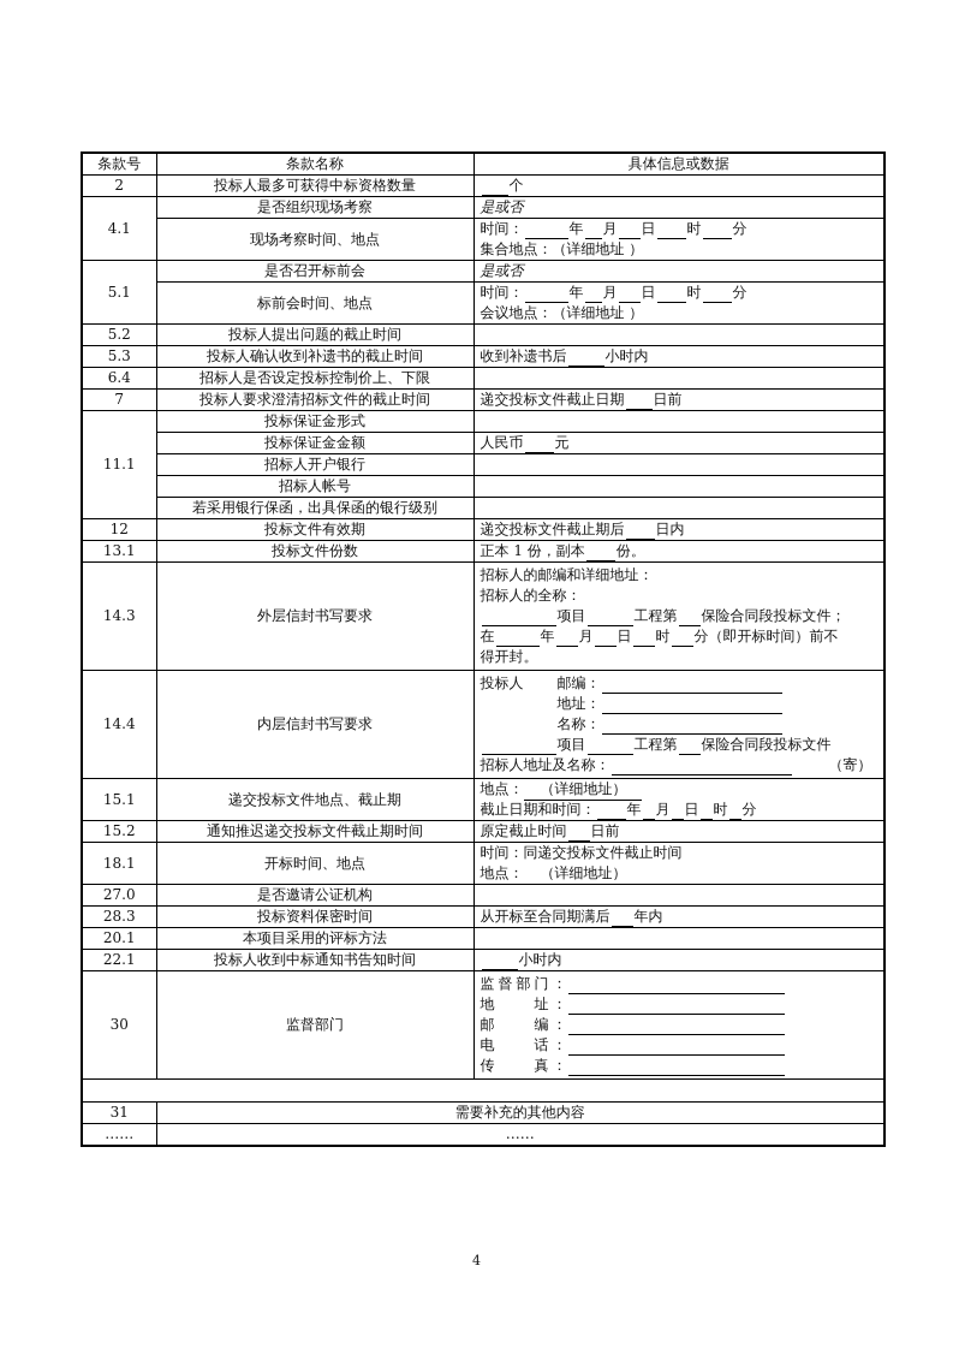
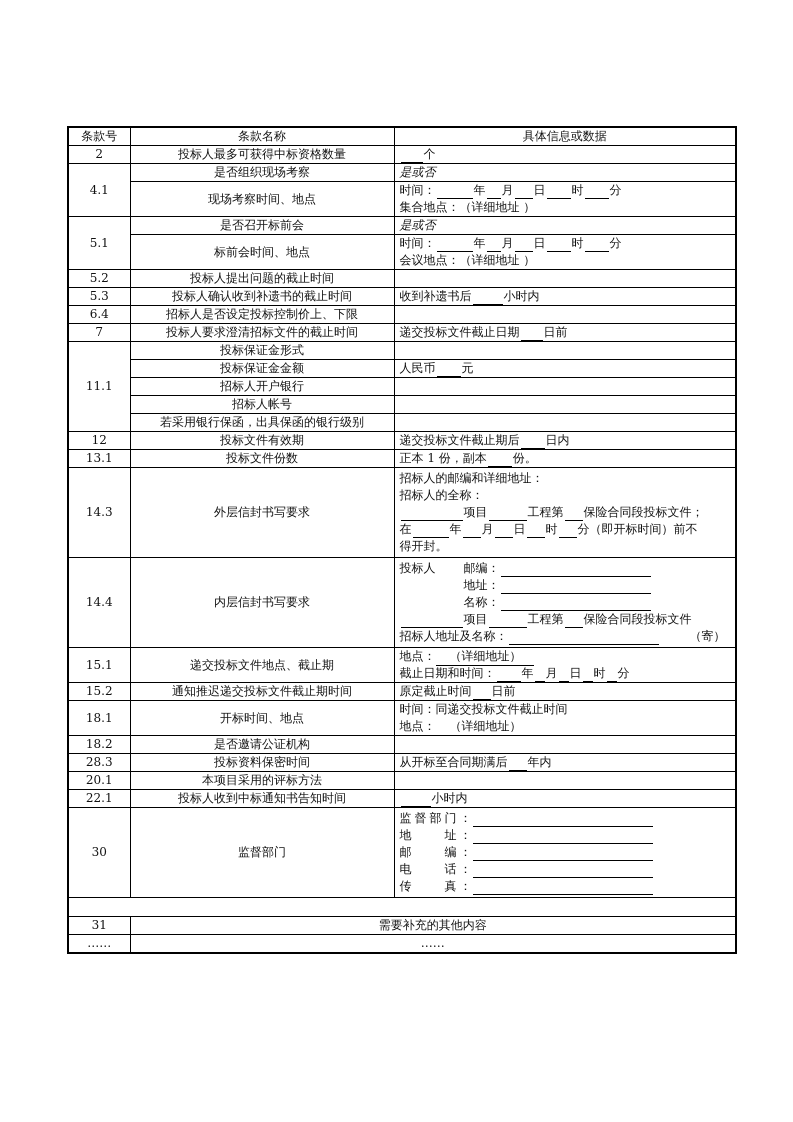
  条款号	条款名称	具体信息或数据
  2	投标人最多可获得中标资格数量	个
  4.1	是否组织现场考察	是或否
  现场考察时间、地点	时间： 年 月 日 时 分 集合地点：（详细地址 ）
  5.1	是否召开标前会	是或否
  标前会时间、地点	时间： 年 月 日 时 分 会议地点：（详细地址 ）
  5.2	投标人提出问题的截止时间
  5.3	投标人确认收到补遗书的截止时间	收到补遗书后 小时内
  6.4	招标人是否设定投标控制价上、下限
  7	投标人要求澄清招标文件的截止时间	递交投标文件截止日期 日前
  11.1	投标保证金形式
  投标保证金金额	人民币 元
  招标人开户银行
  招标人帐号
  若采用银行保函，出具保函的银行级别
  12	投标文件有效期	递交投标文件截止期后 日内
  13.1	投标文件份数	正本 1 份，副本 份。
  14.3	外层信封书写要求	招标人的邮编和详细地址： 招标人的全称： 项目 工程第 保险合同段投标文件； 在 年 月 日 时 分（即开标时间）前不 得开封。
  14.4	内层信封书写要求	投标人 邮编： 地址： 名称： 项目 工程第 保险合同段投标文件 招标人地址及名称： （寄）
  15.1	递交投标文件地点、截止期	地点： （详细地址） 截止日期和时间： 年 月 日 时 分
  15.2	通知推迟递交投标文件截止期时间	原定截止时间 日前
  18.1	开标时间、地点	时间：同递交投标文件截止时间 地点： （详细地址）
- 27.0	是否邀请公证机构
+ 18.2	是否邀请公证机构
  28.3	投标资料保密时间	从开标至合同期满后 年内
  20.1	本项目采用的评标方法
  22.1	投标人收到中标通知书告知时间	小时内
  30	监督部门	监督部门： 地 址： 邮 编： 电 话： 传 真：
  31	需要补充的其他内容
  ……	……
- 4
